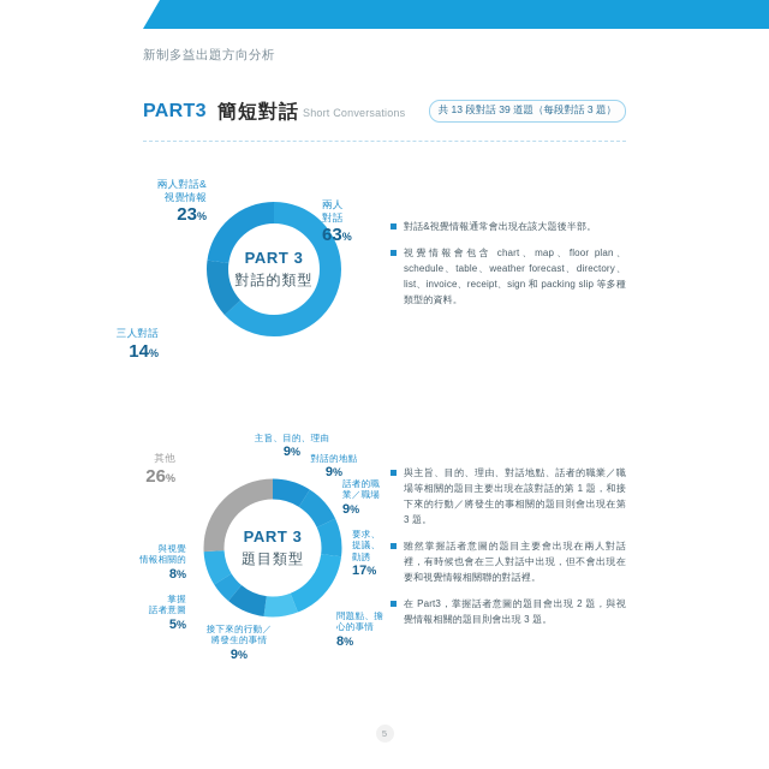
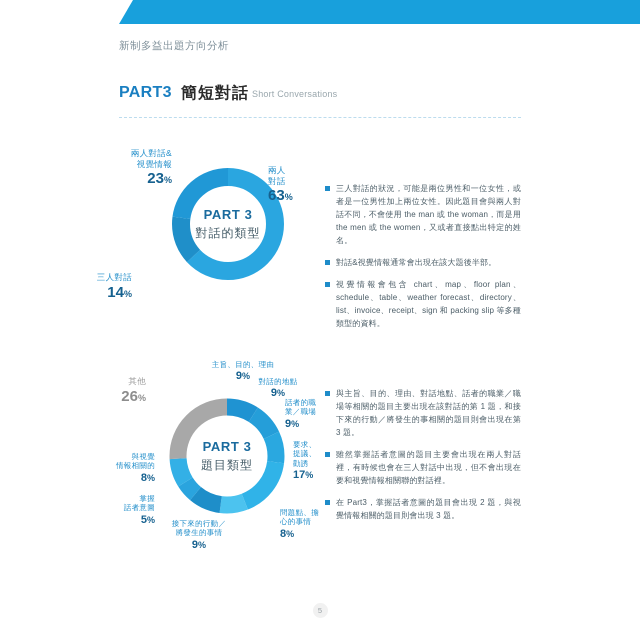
  新制多益出題方向分析
  PART3
  簡短對話
  Short Conversations
- 共 13 段對話 39 道題（每段對話 3 題）
  PART 3
  對話的類型
  兩人對話
  63%
  兩人對話&
  視覺情報
  23%
  三人對話
  14%
+ 三人對話的狀況，可能是兩位男性和一位女性，或者是一位男性加上兩位女性。因此題目會與兩人對話不同，不會使用 the man 或 the woman，而是用 the men 或 the women，又或者直接點出特定的姓名。
  對話&視覺情報通常會出現在該大題後半部。
  視覺情報會包含 chart、map、floor plan、schedule、table、weather forecast、directory、list、invoice、receipt、sign 和 packing slip 等多種類型的資料。
  PART 3
  題目類型
  主旨、目的、理由
  9%
  對話的地點
  9%
  話者的職
  業／職場
  9%
  要求、
  提議、
  勸誘
  17%
  問題點、擔
  心的事情
  8%
  接下來的行動／
  將發生的事情
  9%
  掌握
  話者意圖
  5%
  與視覺
  情報相關的
  8%
  其他
  26%
  與主旨、目的、理由、對話地點、話者的職業／職場等相關的題目主要出現在該對話的第 1 題，和接下來的行動／將發生的事相關的題目則會出現在第 3 題。
  雖然掌握話者意圖的題目主要會出現在兩人對話裡，有時候也會在三人對話中出現，但不會出現在要和視覺情報相關聯的對話裡。
  在 Part3，掌握話者意圖的題目會出現 2 題，與視覺情報相關的題目則會出現 3 題。
  5
